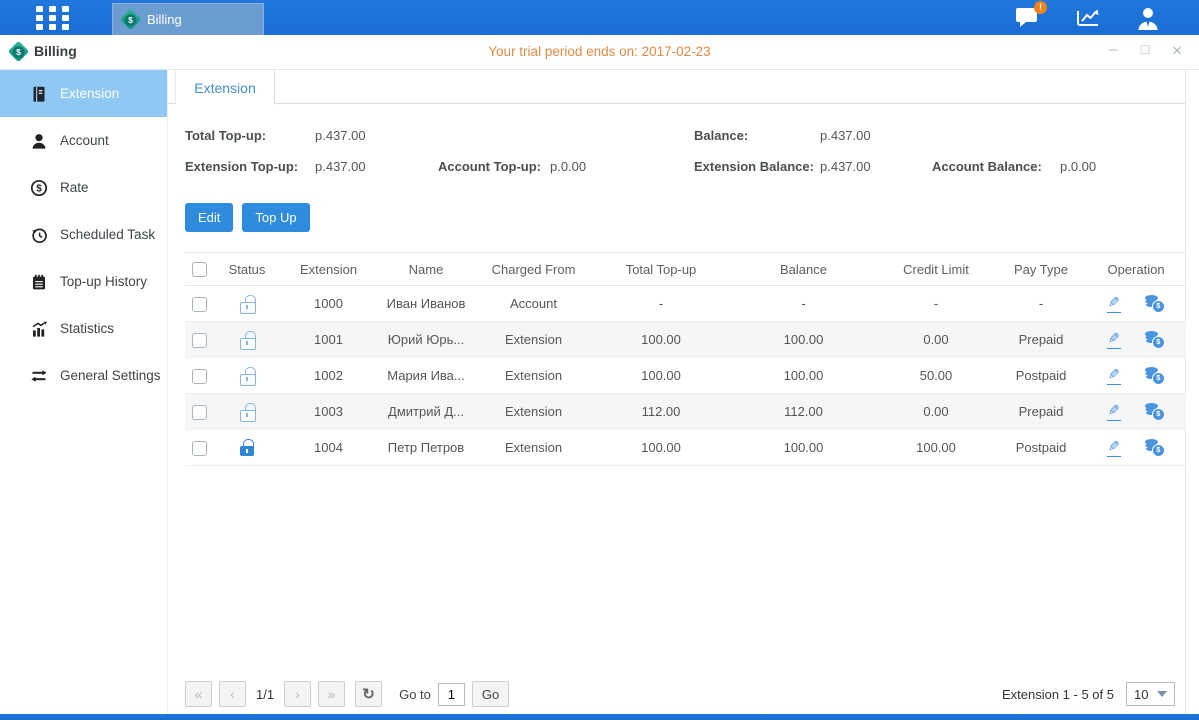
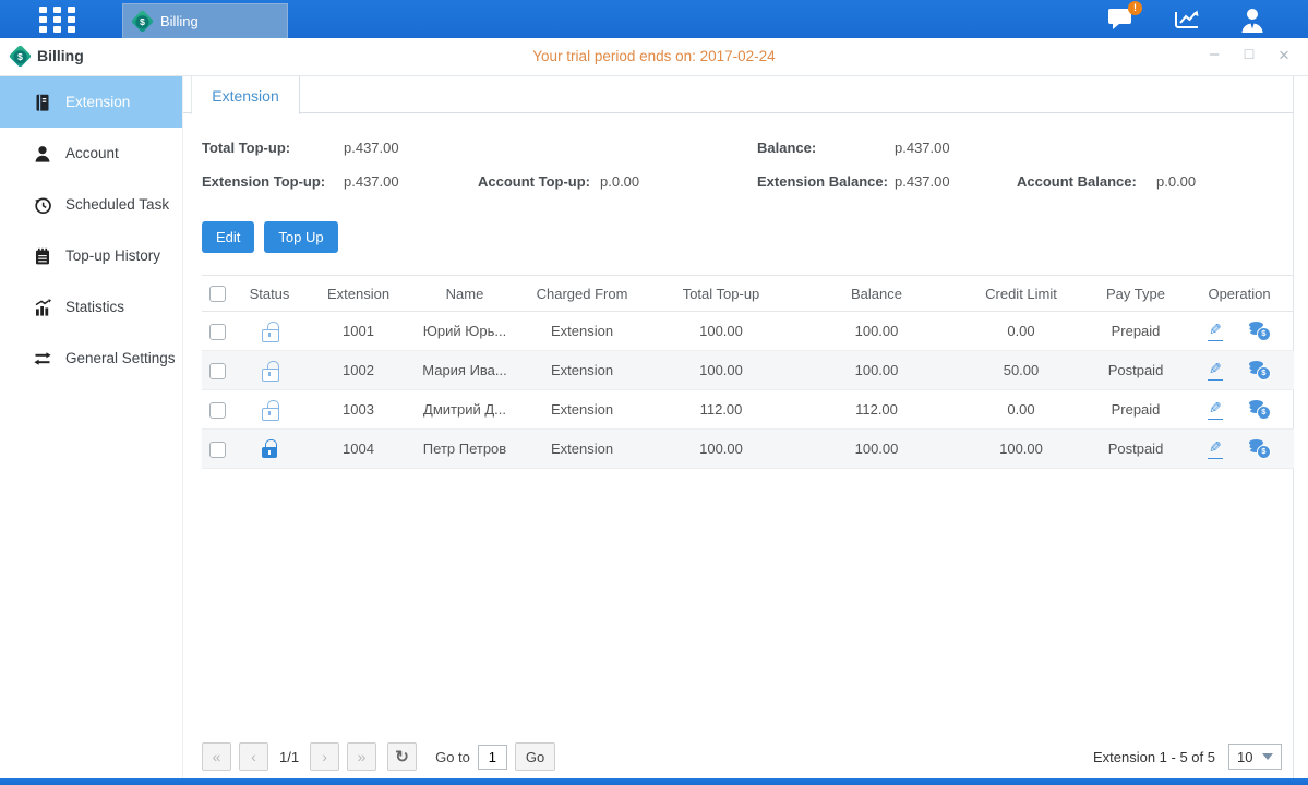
  Billing
  Billing
- Your trial period ends on: 2017-02-23
+ Your trial period ends on: 2017-02-24
  Extension
  Account
- $
- Rate
  Scheduled Task
  Top-up History
  Statistics
  General Settings
  Extension
  Total Top-up:
  p.437.00
  Extension Top-up:
  p.437.00
  Account Top-up:
  p.0.00
  Balance:
  p.437.00
  Extension Balance:
  p.437.00
  Account Balance:
  p.0.00
  Edit
  Top Up
  	Status	Extension	Name	Charged From	Total Top-up	Balance	Credit Limit	Pay Type	Operation
- 		1000	Иван Иванов	Account	-	-	-	-
  		1001	Юрий Юрь...	Extension	100.00	100.00	0.00	Prepaid
  		1002	Мария Ива...	Extension	100.00	100.00	50.00	Postpaid
  		1003	Дмитрий Д...	Extension	112.00	112.00	0.00	Prepaid
  		1004	Петр Петров	Extension	100.00	100.00	100.00	Postpaid
  1/1
  Go to
  1
  Go
  Extension 1 - 5 of 5
  10
